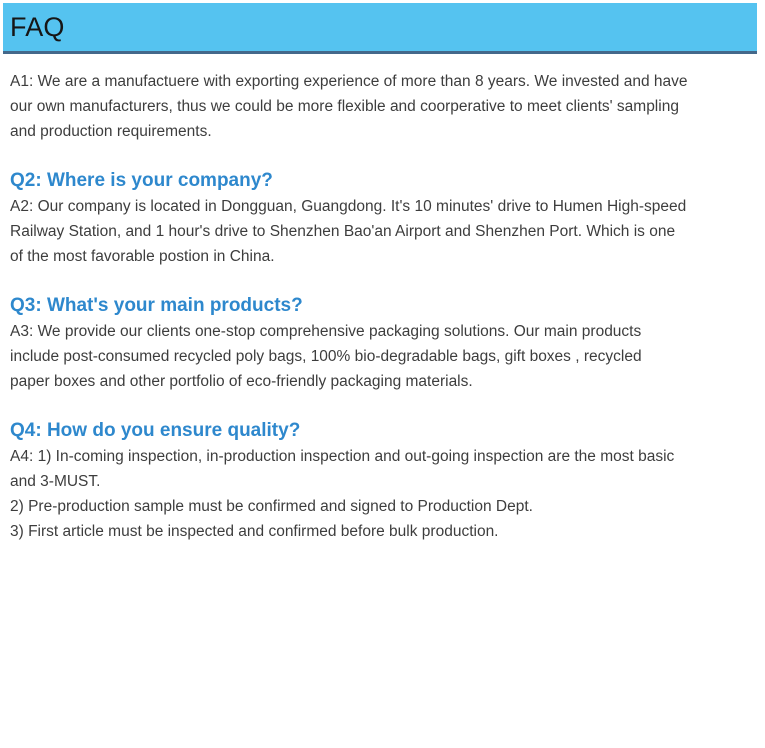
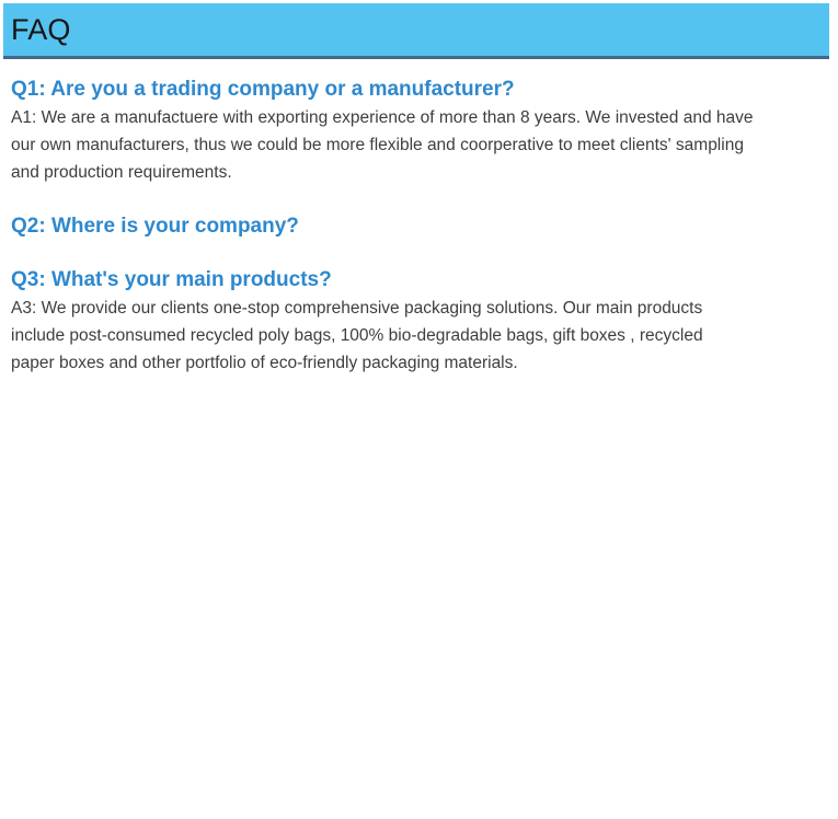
  FAQ
+ Q1: Are you a trading company or a manufacturer?
  A1: We are a manufactuere with exporting experience of more than 8 years. We invested and have
  our own manufacturers, thus we could be more flexible and coorperative to meet clients' sampling
  and production requirements.
  Q2: Where is your company?
- A2: Our company is located in Dongguan, Guangdong. It's 10 minutes' drive to Humen High-speed
- Railway Station, and 1 hour's drive to Shenzhen Bao'an Airport and Shenzhen Port. Which is one
- of the most favorable postion in China.
  Q3: What's your main products?
  A3: We provide our clients one-stop comprehensive packaging solutions. Our main products
  include post-consumed recycled poly bags, 100% bio-degradable bags, gift boxes , recycled
  paper boxes and other portfolio of eco-friendly packaging materials.
- Q4: How do you ensure quality?
- A4: 1) In-coming inspection, in-production inspection and out-going inspection are the most basic
- and 3-MUST.
- 2) Pre-production sample must be confirmed and signed to Production Dept.
- 3) First article must be inspected and confirmed before bulk production.
